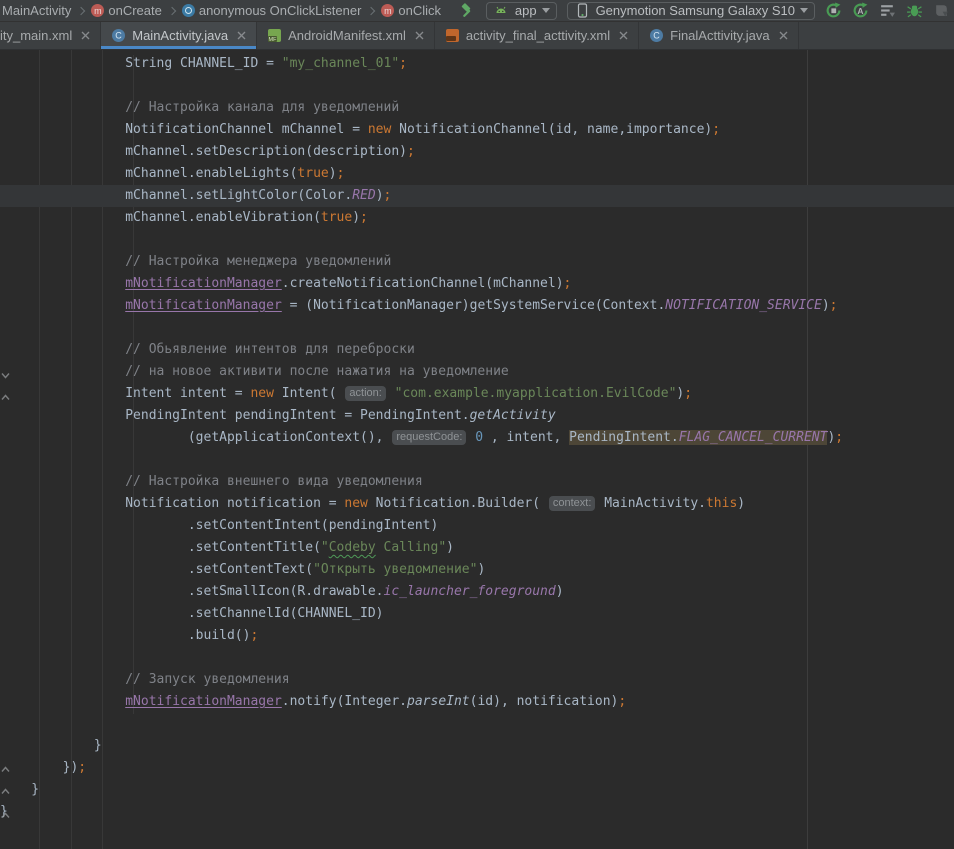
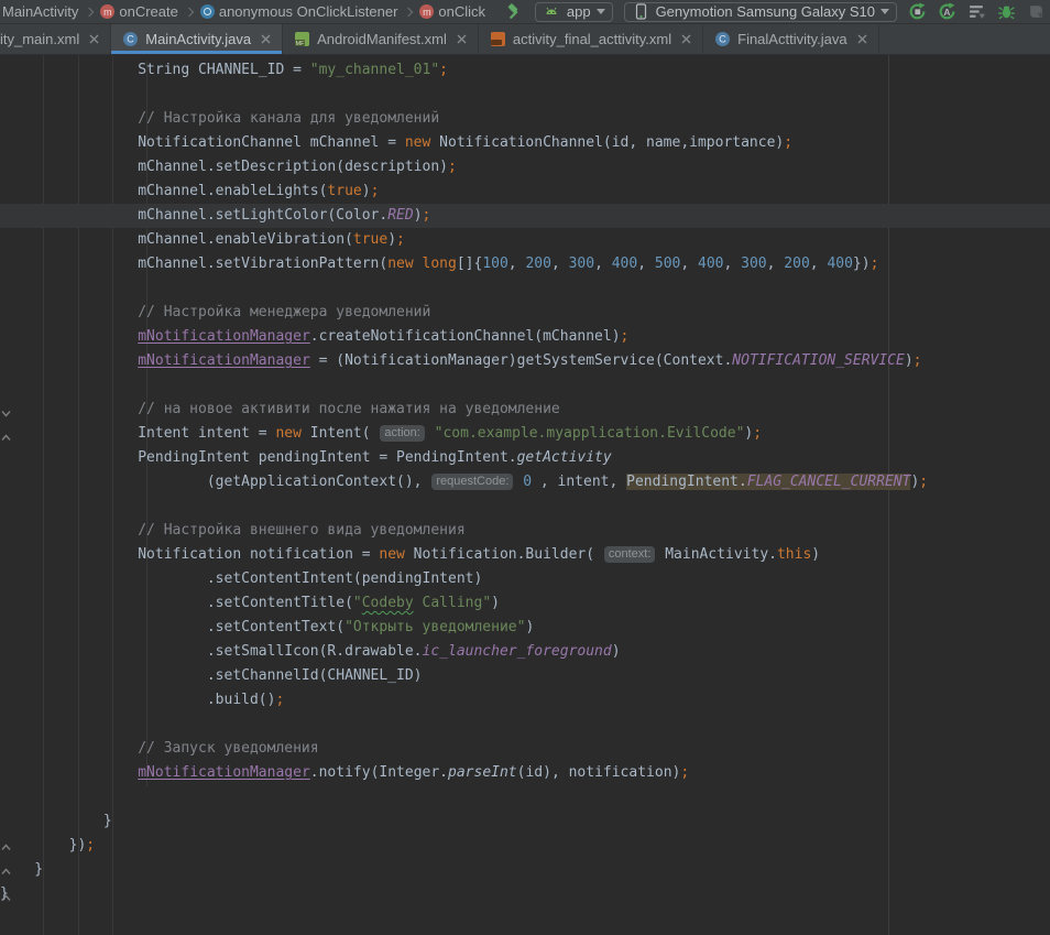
  MainActivity
  m
  onCreate
  anonymous OnClickListener
  m
  onClick
  app
  Genymotion Samsung Galaxy S10
  A
  ity_main.xml
  C
  MainActivity.java
  AndroidManifest.xml
  activity_final_acttivity.xml
  C
  FinalActtivity.java
  String CHANNEL_ID = "my_channel_01";
  // Настройка канала для уведомлений
  NotificationChannel mChannel = new NotificationChannel(id, name,importance);
  mChannel.setDescription(description);
  mChannel.enableLights(true);
  mChannel.setLightColor(Color.RED);
  mChannel.enableVibration(true);
+ mChannel.setVibrationPattern(new long[]{100, 200, 300, 400, 500, 400, 300, 200, 400});
  // Настройка менеджера уведомлений
  mNotificationManager.createNotificationChannel(mChannel);
  mNotificationManager = (NotificationManager)getSystemService(Context.NOTIFICATION_SERVICE);
- // Обьявление интентов для переброски
  // на новое активити после нажатия на уведомление
  Intent intent = new Intent( action: "com.example.myapplication.EvilCode");
  PendingIntent pendingIntent = PendingIntent.getActivity
  (getApplicationContext(), requestCode: 0 , intent, PendingIntent.FLAG_CANCEL_CURRENT);
  // Настройка внешнего вида уведомления
  Notification notification = new Notification.Builder( context: MainActivity.this)
  .setContentIntent(pendingIntent)
  .setContentTitle("Codeby Calling")
  .setContentText("Открыть уведомление")
  .setSmallIcon(R.drawable.ic_launcher_foreground)
  .setChannelId(CHANNEL_ID)
  .build();
  // Запуск уведомления
  mNotificationManager.notify(Integer.parseInt(id), notification);
  }
  });
  }
  }
